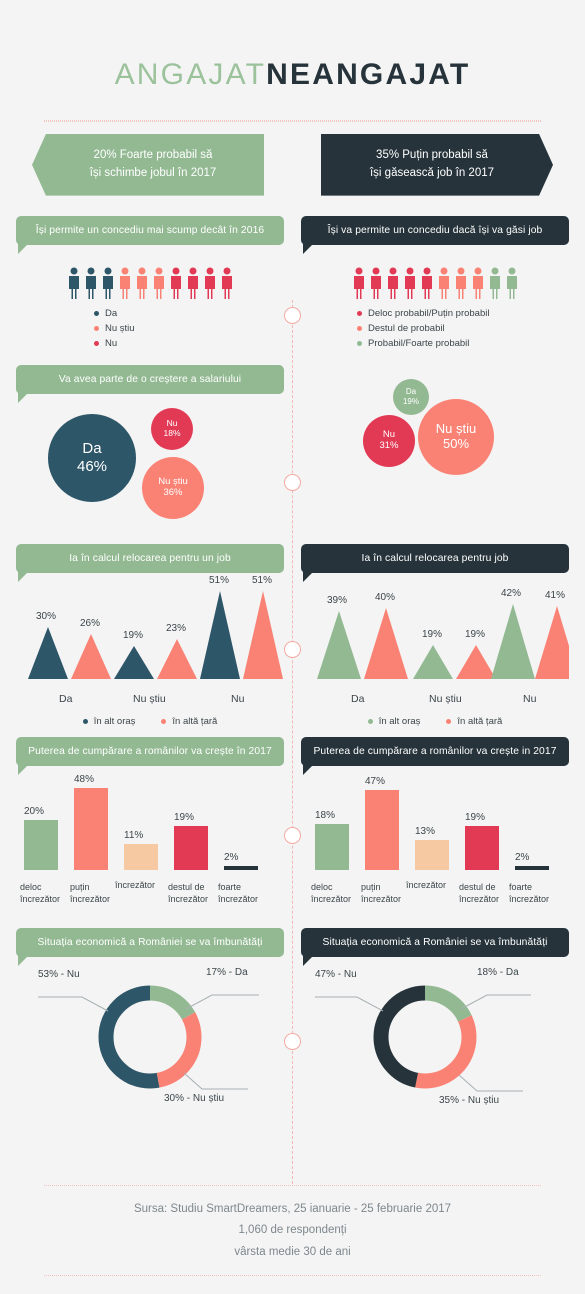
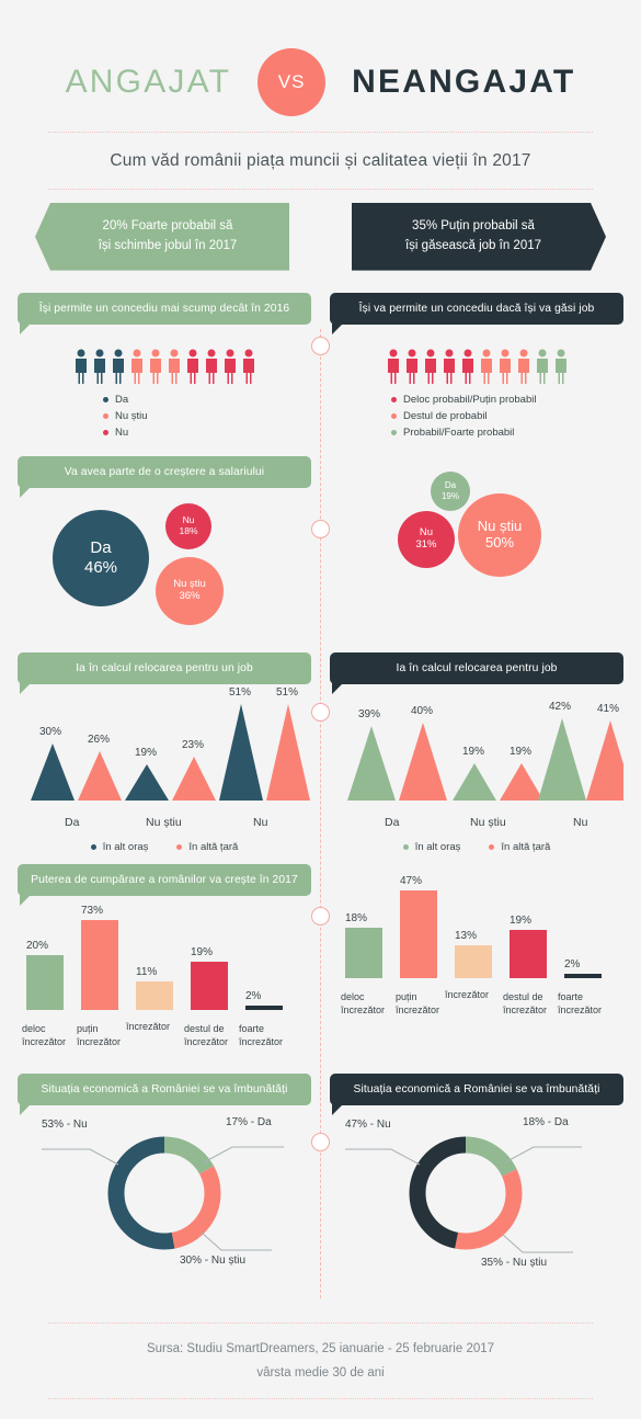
  ANGAJAT
+ VS
  NEANGAJAT
+ Cum văd românii piața muncii și calitatea vieții în 2017
  20% Foarte probabil să
  își schimbe jobul în 2017
  35% Puțin probabil să
  își găsească job în 2017
  Își permite un concediu mai scump decât în 2016
  Da
  Nu știu
  Nu
  Își va permite un concediu dacă își va găsi job
  Deloc probabil/Puțin probabil
  Destul de probabil
  Probabil/Foarte probabil
  Va avea parte de o creștere a salariului
  Da
  46%
  Nu
  18%
  Nu știu
  36%
  Da
  19%
  Nu
  31%
  Nu știu
  50%
  Ia în calcul relocarea pentru un job
  30%
  26%
  19%
  23%
  51%
  51%
  Da
  Nu știu
  Nu
  în alt oraș
  în altă țară
  Ia în calcul relocarea pentru job
  39%
  40%
  19%
  19%
  42%
  41%
  Da
  Nu știu
  Nu
  în alt oraș
  în altă țară
  Puterea de cumpărare a românilor va crește în 2017
  20%
- 48%
+ 73%
  11%
  19%
  2%
  deloc
  încrezător
  puțin
  încrezător
  încrezător
  destul de
  încrezător
  foarte
  încrezător
- Puterea de cumpărare a românilor va crește in 2017
  18%
  47%
  13%
  19%
  2%
  deloc
  încrezător
  puțin
  încrezător
  încrezător
  destul de
  încrezător
  foarte
  încrezător
  Situația economică a României se va îmbunătăți
  53% - Nu
  17% - Da
  30% - Nu știu
  Situația economică a României se va îmbunătăți
  47% - Nu
  18% - Da
  35% - Nu știu
  Sursa: Studiu SmartDreamers, 25 ianuarie - 25 februarie 2017
- 1,060 de respondenți
  vârsta medie 30 de ani
